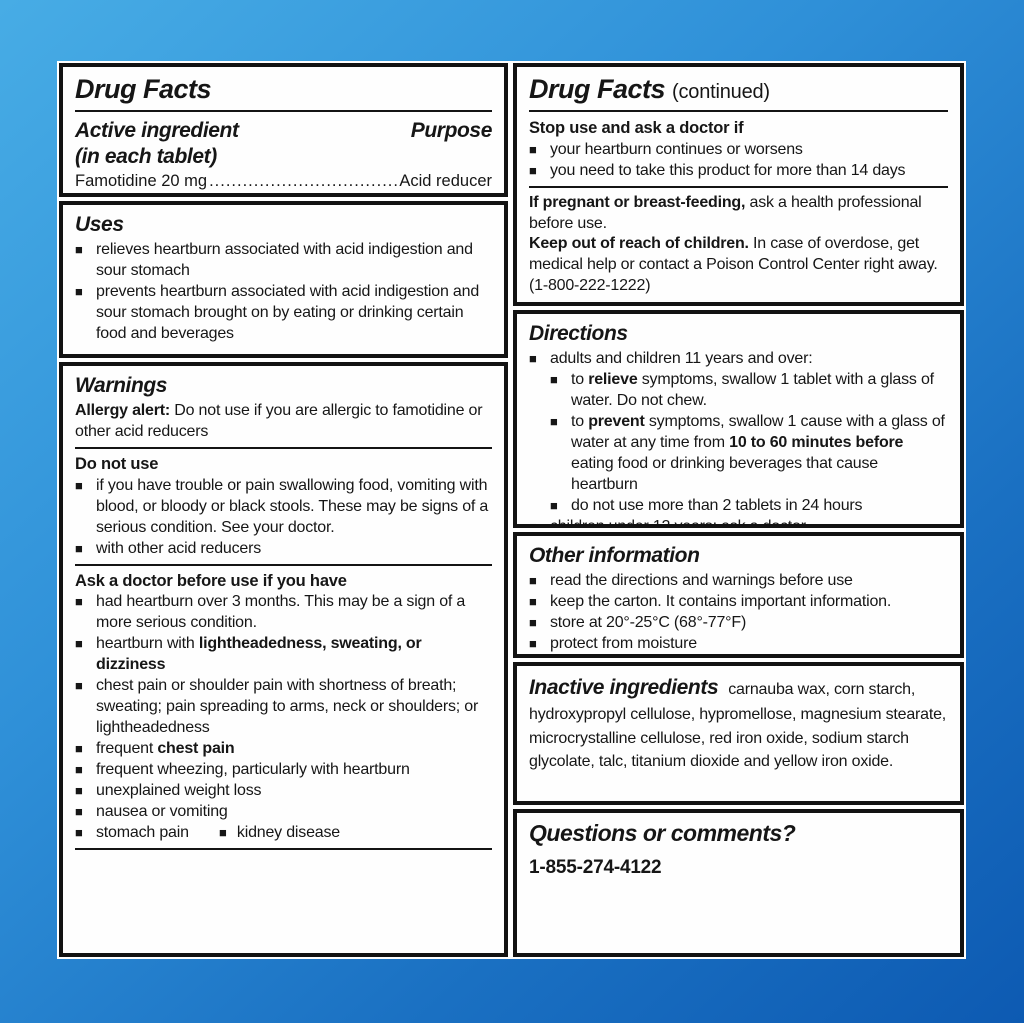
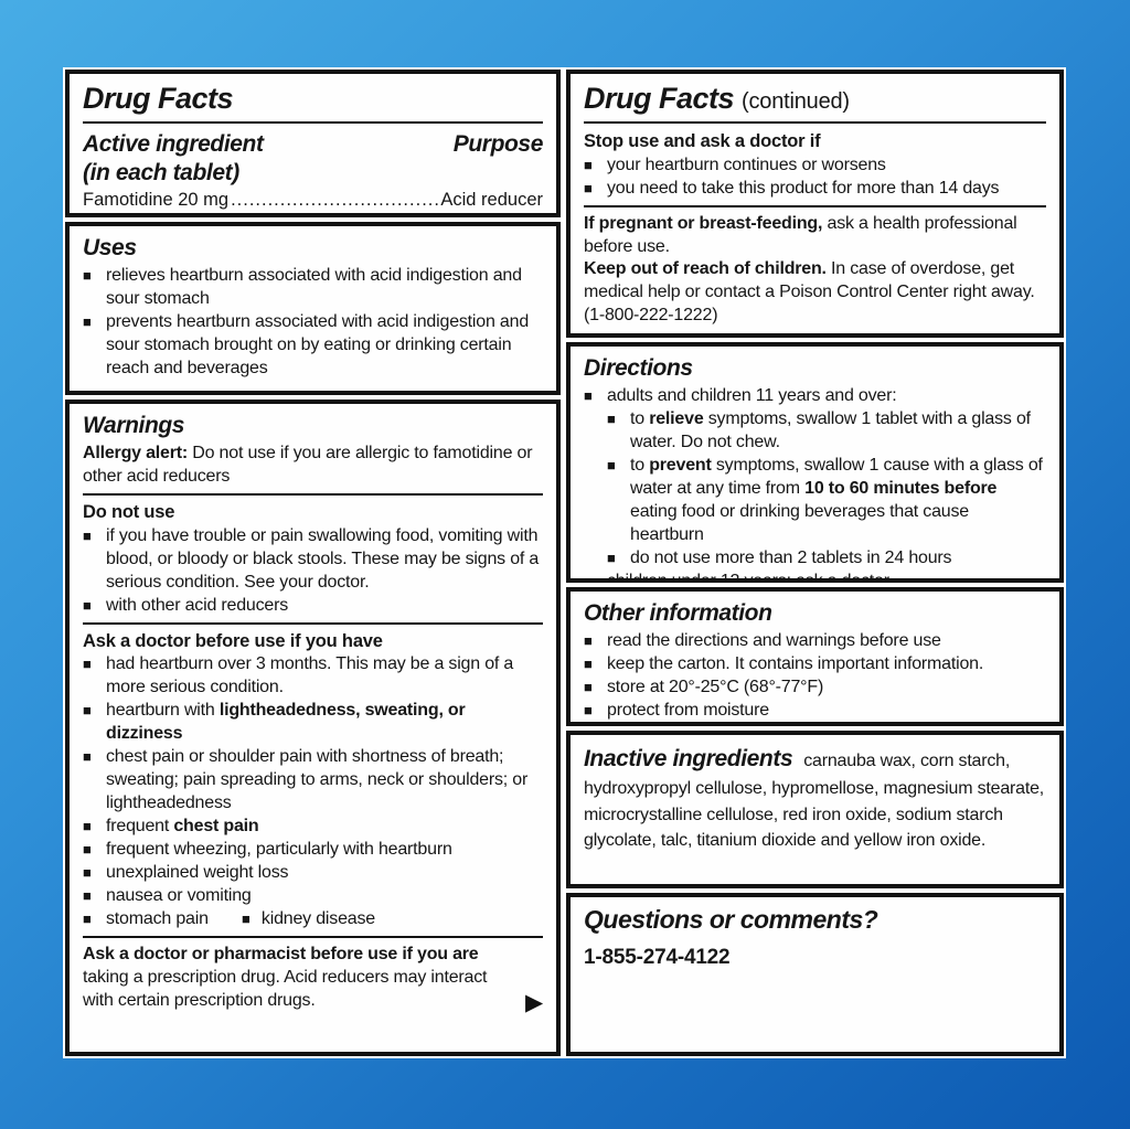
  Drug Facts
  Active ingredient
  Purpose
  (in each tablet)
  Famotidine 20 mg
  Acid reducer
  Uses
  ■
  relieves heartburn associated with acid indigestion and sour stomach
  ■
- prevents heartburn associated with acid indigestion and sour stomach brought on by eating or drinking certain food and beverages
+ prevents heartburn associated with acid indigestion and sour stomach brought on by eating or drinking certain reach and beverages
  Warnings
  Allergy alert: Do not use if you are allergic to famotidine or other acid reducers
  Do not use
  ■
  if you have trouble or pain swallowing food, vomiting with blood, or bloody or black stools. These may be signs of a serious condition. See your doctor.
  ■
  with other acid reducers
  Ask a doctor before use if you have
  ■
  had heartburn over 3 months. This may be a sign of a more serious condition.
  ■
  heartburn with lightheadedness, sweating, or dizziness
  ■
  chest pain or shoulder pain with shortness of breath; sweating; pain spreading to arms, neck or shoulders; or lightheadedness
  ■
  frequent chest pain
  ■
  frequent wheezing, particularly with heartburn
  ■
  unexplained weight loss
  ■
  nausea or vomiting
  ■
  stomach pain ■ kidney disease
+ Ask a doctor or pharmacist before use if you are taking a prescription drug. Acid reducers may interact with certain prescription drugs.
+ ▶
  Drug Facts (continued)
  Stop use and ask a doctor if
  ■
  your heartburn continues or worsens
  ■
  you need to take this product for more than 14 days
  If pregnant or breast-feeding, ask a health professional before use.
  Keep out of reach of children. In case of overdose, get medical help or contact a Poison Control Center right away. (1-800-222-1222)
  Directions
  ■
  adults and children 11 years and over:
  ■
  to relieve symptoms, swallow 1 tablet with a glass of water. Do not chew.
  ■
  to prevent symptoms, swallow 1 cause with a glass of water at any time from 10 to 60 minutes before eating food or drinking beverages that cause heartburn
  ■
  do not use more than 2 tablets in 24 hours
  Other information
  ■
  read the directions and warnings before use
  ■
  keep the carton. It contains important information.
  ■
  store at 20°-25°C (68°-77°F)
  ■
  protect from moisture
  Inactive ingredients carnauba wax, corn starch, hydroxypropyl cellulose, hypromellose, magnesium stearate, microcrystalline cellulose, red iron oxide, sodium starch glycolate, talc, titanium dioxide and yellow iron oxide.
  Questions or comments?
  1-855-274-4122
